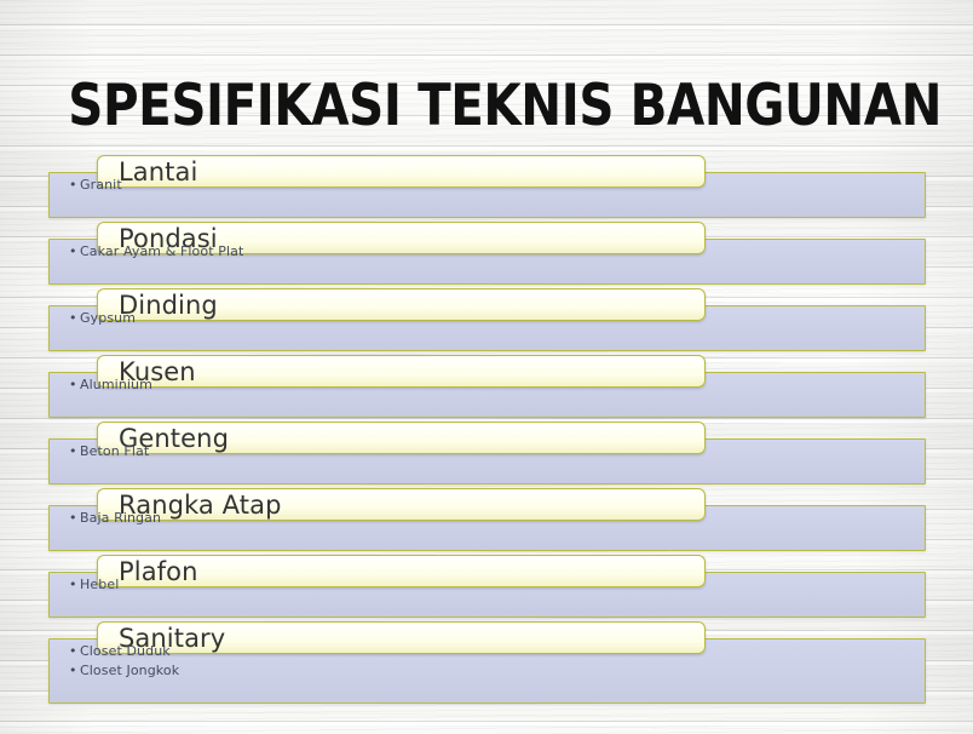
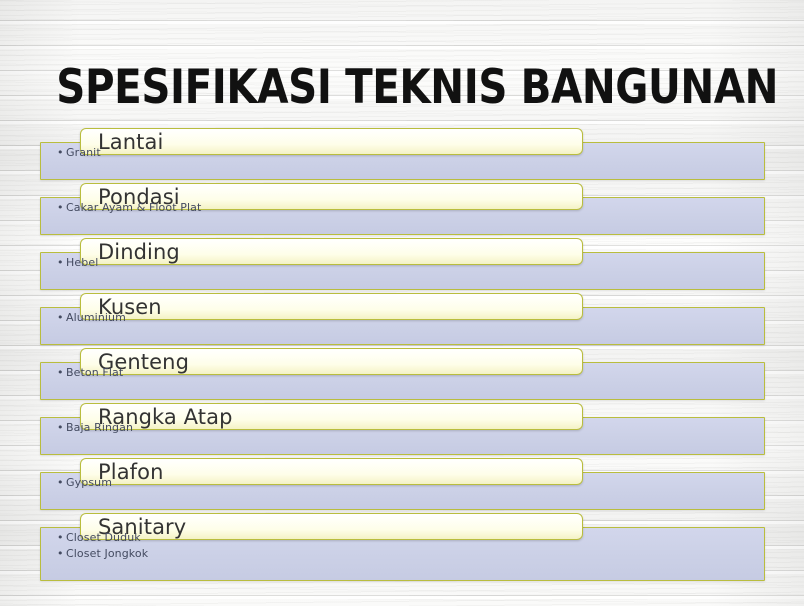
  SPESIFIKASI TEKNIS BANGUNA
  Lantai
  • Granit
  Pondasi
  • Cakar Ayam & Floot Plat
  Dinding
- • Gypsum
+ • Hebel
  Kusen
  • Aluminium
  Genteng
  • Beton Flat
  Rangka Atap
  • Baja Ringan
  Plafon
- • Hebel
+ • Gypsum
  Sanitary
  • Closet Duduk
  • Closet Jongkok
